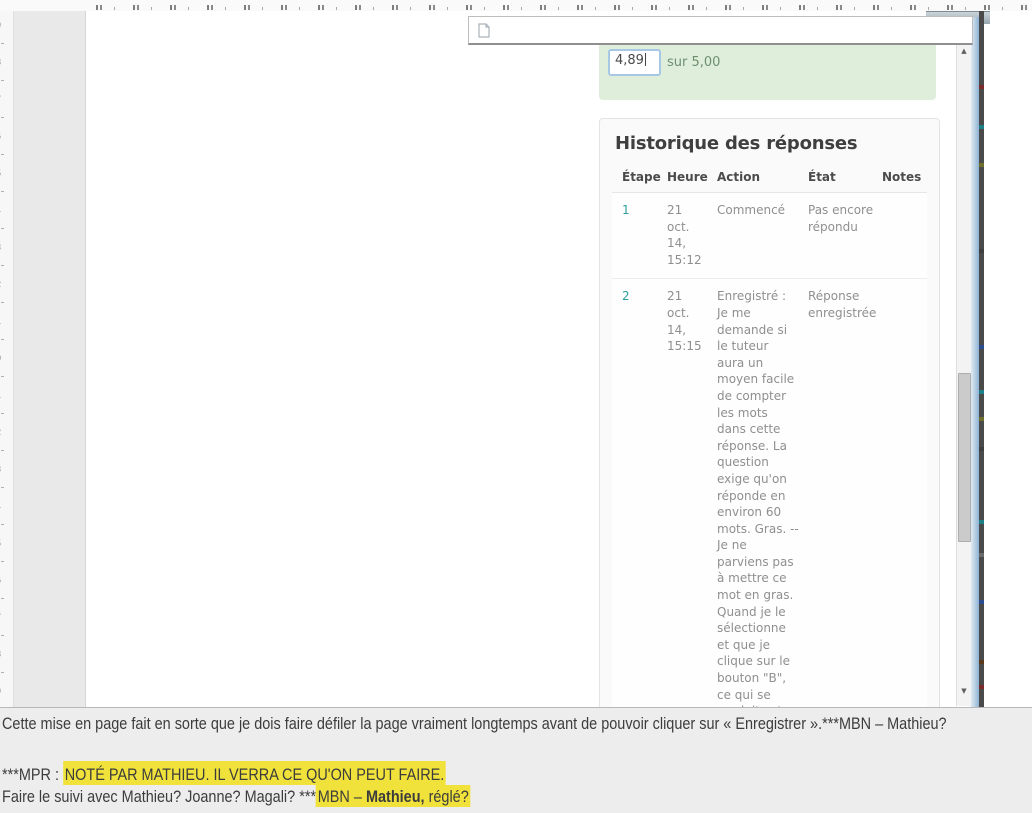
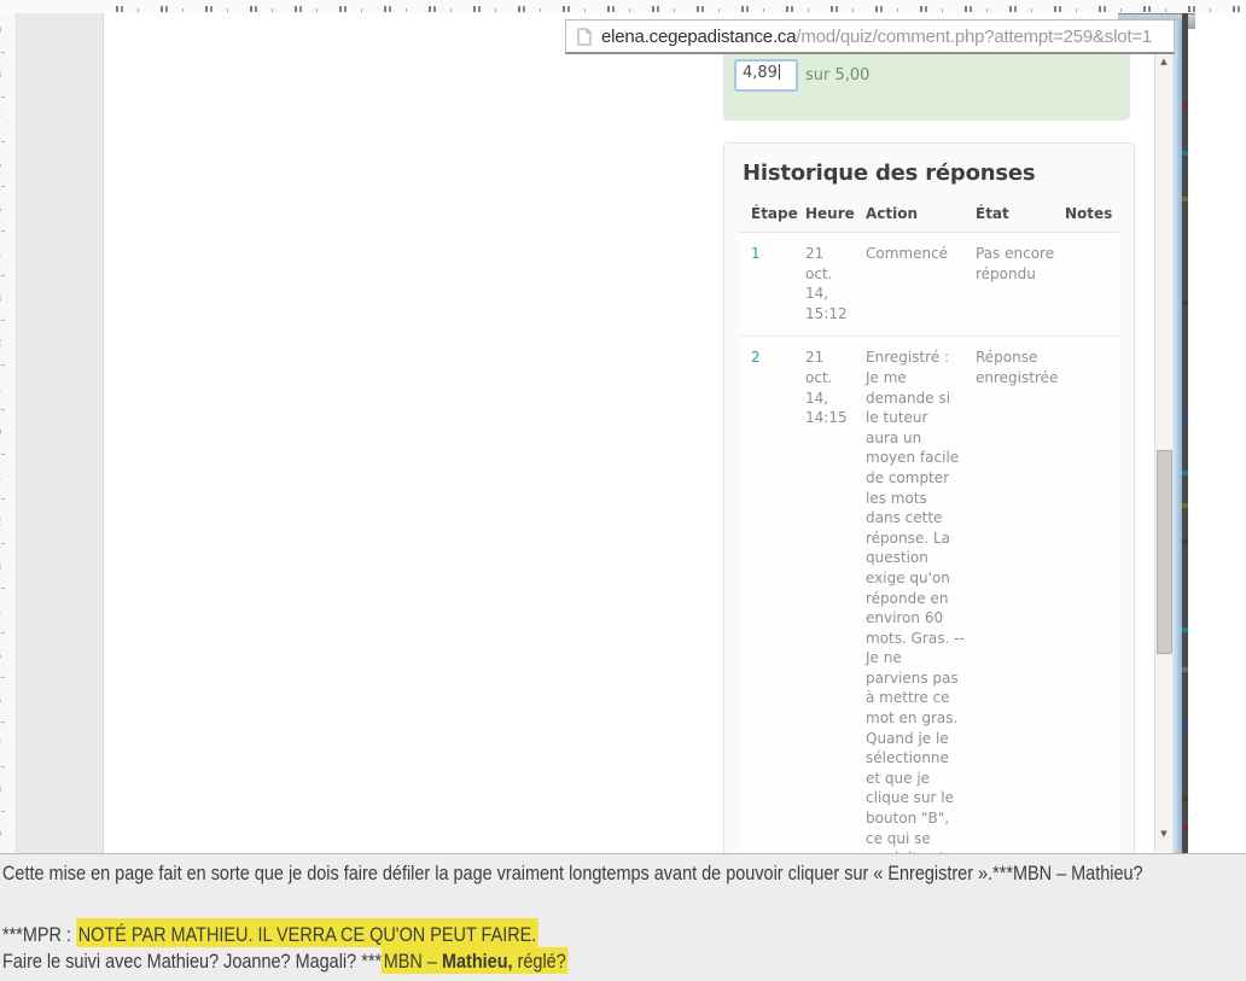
+ elena.cegepadistance.ca/mod/quiz/comment.php?attempt=259&slot=1
  4,89
  sur 5,00
  Historique des réponses
  Étape
  Heure
  Action
  État
  Notes
  1
  21 oct. 14, 15:12
  Commencé
  Pas encore répondu
  2
- 21 oct. 14, 15:15
+ 21 oct. 14, 14:15
  Enregistré : Je me demande si le tuteur aura un moyen facile de compter les mots dans cette réponse. La question exige qu'on réponde en environ 60 mots. Gras. -- Je ne parviens pas à mettre ce mot en gras. Quand je le sélectionne et que je clique sur le bouton "B", ce qui se
  Réponse enregistrée
  ▲
  ▼
  Cette mise en page fait en sorte que je dois faire défiler la page vraiment longtemps avant de pouvoir cliquer sur « Enregistrer ».***MBN – Mathieu?
  ***MPR : NOTÉ PAR MATHIEU. IL VERRA CE QU'ON PEUT FAIRE.
  Faire le suivi avec Mathieu? Joanne? Magali? ***MBN – Mathieu, réglé?
